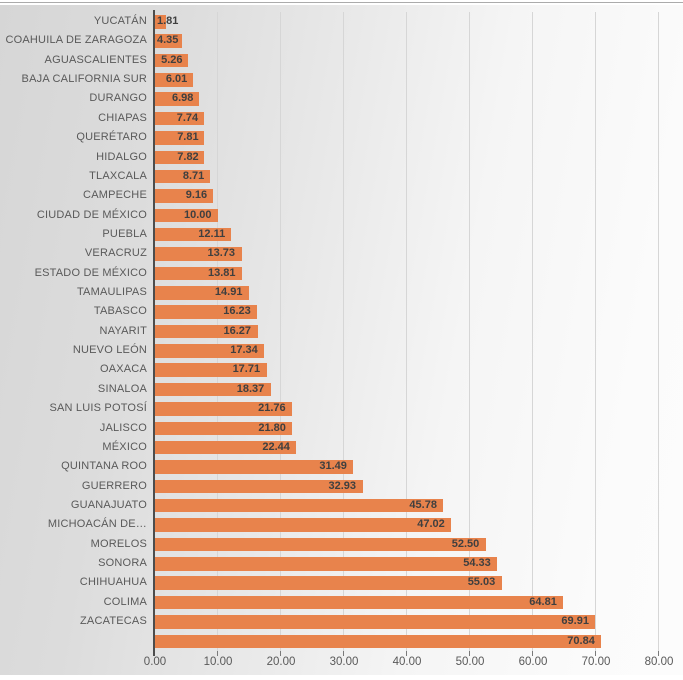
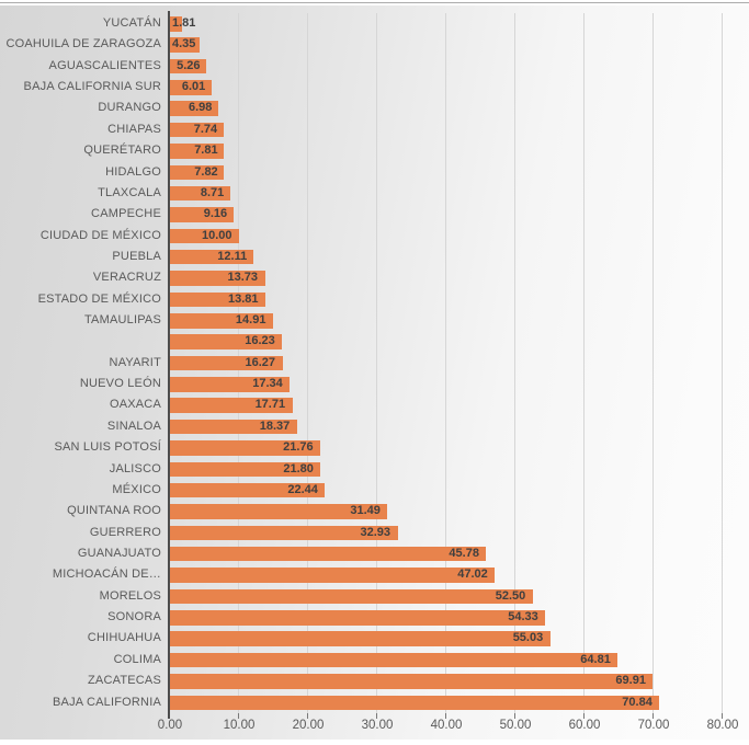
  YUCATÁN
  1.81
  COAHUILA DE ZARAGOZA
  4.35
  AGUASCALIENTES
  5.26
  BAJA CALIFORNIA SUR
  6.01
  DURANGO
  6.98
  CHIAPAS
  7.74
  QUERÉTARO
  7.81
  HIDALGO
  7.82
  TLAXCALA
  8.71
  CAMPECHE
  9.16
  CIUDAD DE MÉXICO
  10.00
  PUEBLA
  12.11
  VERACRUZ
  13.73
  ESTADO DE MÉXICO
  13.81
  TAMAULIPAS
  14.91
- TABASCO
  16.23
  NAYARIT
  16.27
  NUEVO LEÓN
  17.34
  OAXACA
  17.71
  SINALOA
  18.37
  SAN LUIS POTOSÍ
  21.76
  JALISCO
  21.80
  MÉXICO
  22.44
  QUINTANA ROO
  31.49
  GUERRERO
  32.93
  GUANAJUATO
  45.78
  MICHOACÁN DE…
  47.02
  MORELOS
  52.50
  SONORA
  54.33
  CHIHUAHUA
  55.03
  COLIMA
  64.81
  ZACATECAS
  69.91
+ BAJA CALIFORNIA
  70.84
  0.00
  10.00
  20.00
  30.00
  40.00
  50.00
  60.00
  70.00
  80.00
